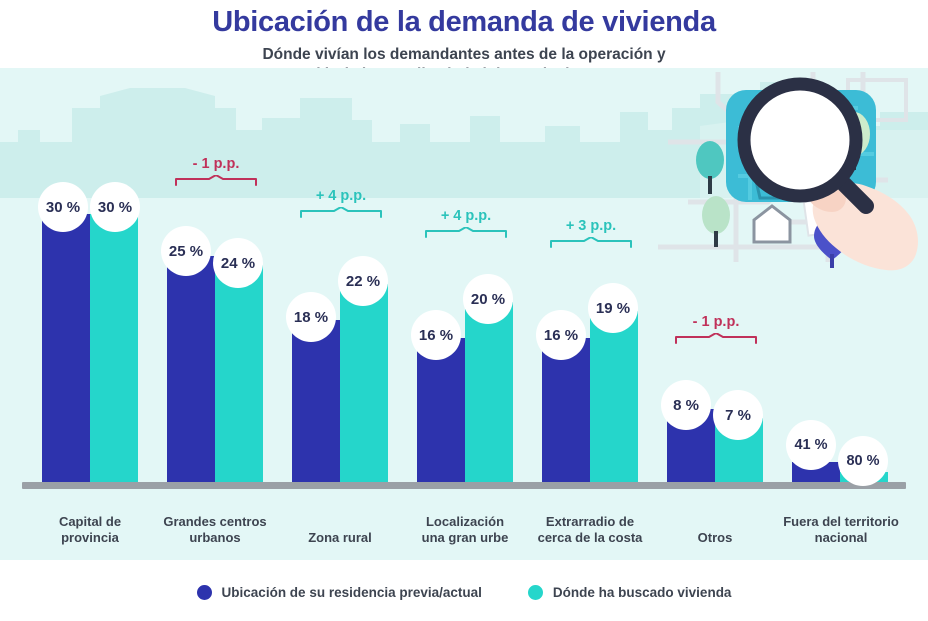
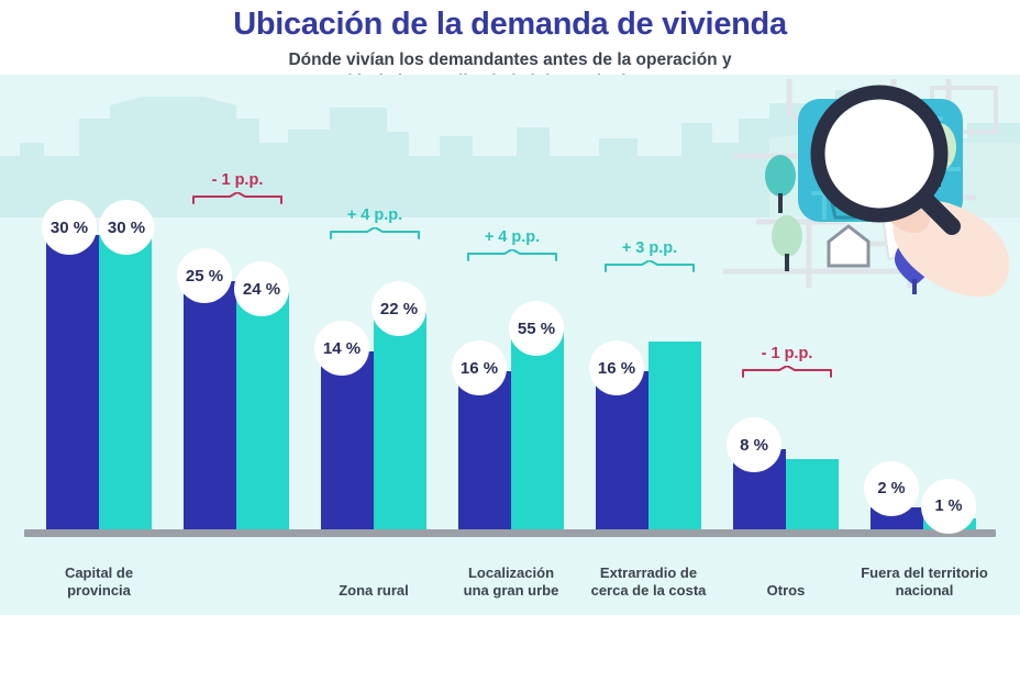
  Ubicación de la demanda de vivienda
  Dónde vivían los demandantes antes de la operación y
  30 %
  30 %
  25 %
  24 %
  - 1 p.p.
- 18 %
+ 14 %
  22 %
  + 4 p.p.
  16 %
- 20 %
+ 55 %
  + 4 p.p.
  16 %
- 19 %
  + 3 p.p.
  8 %
- 7 %
  - 1 p.p.
- 41 %
+ 2 %
- 80 %
+ 1 %
  Capital de
  provincia
- Grandes centros
- urbanos
  Zona rural
  Localización
  una gran urbe
  Extrarradio de
  cerca de la costa
  Otros
  Fuera del territorio
  nacional
- Ubicación de su residencia previa/actual
- Dónde ha buscado vivienda
